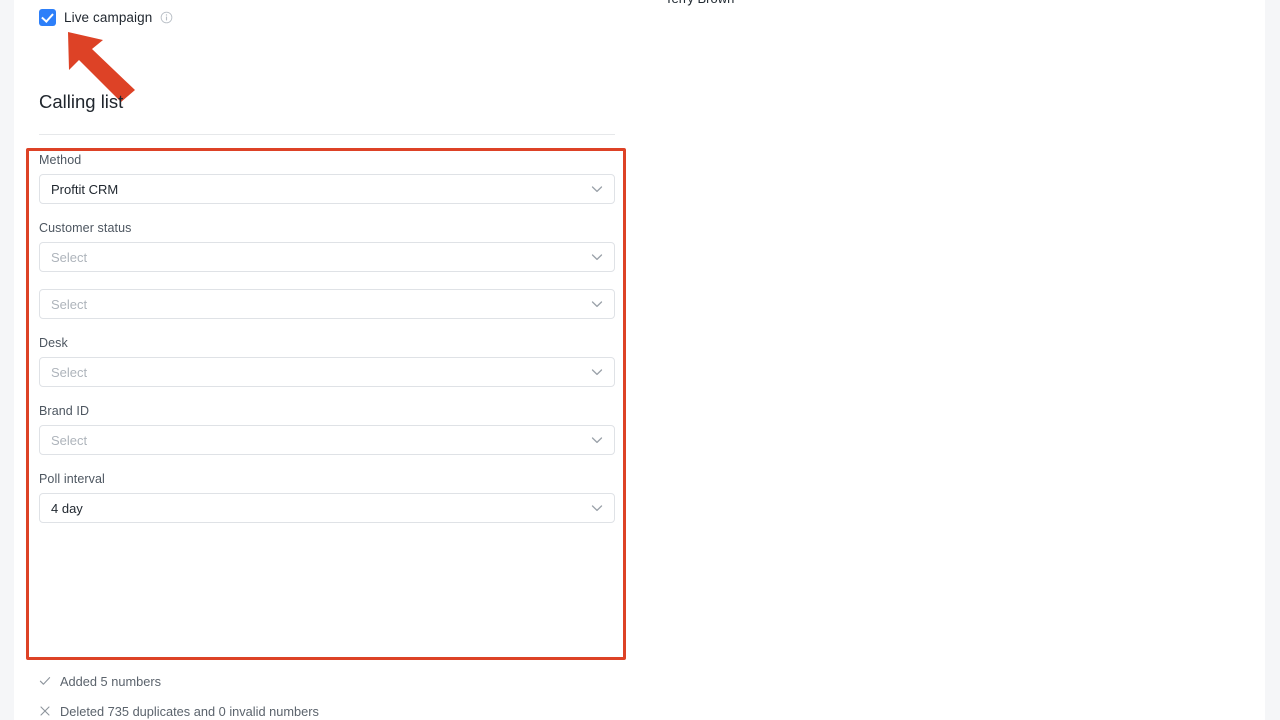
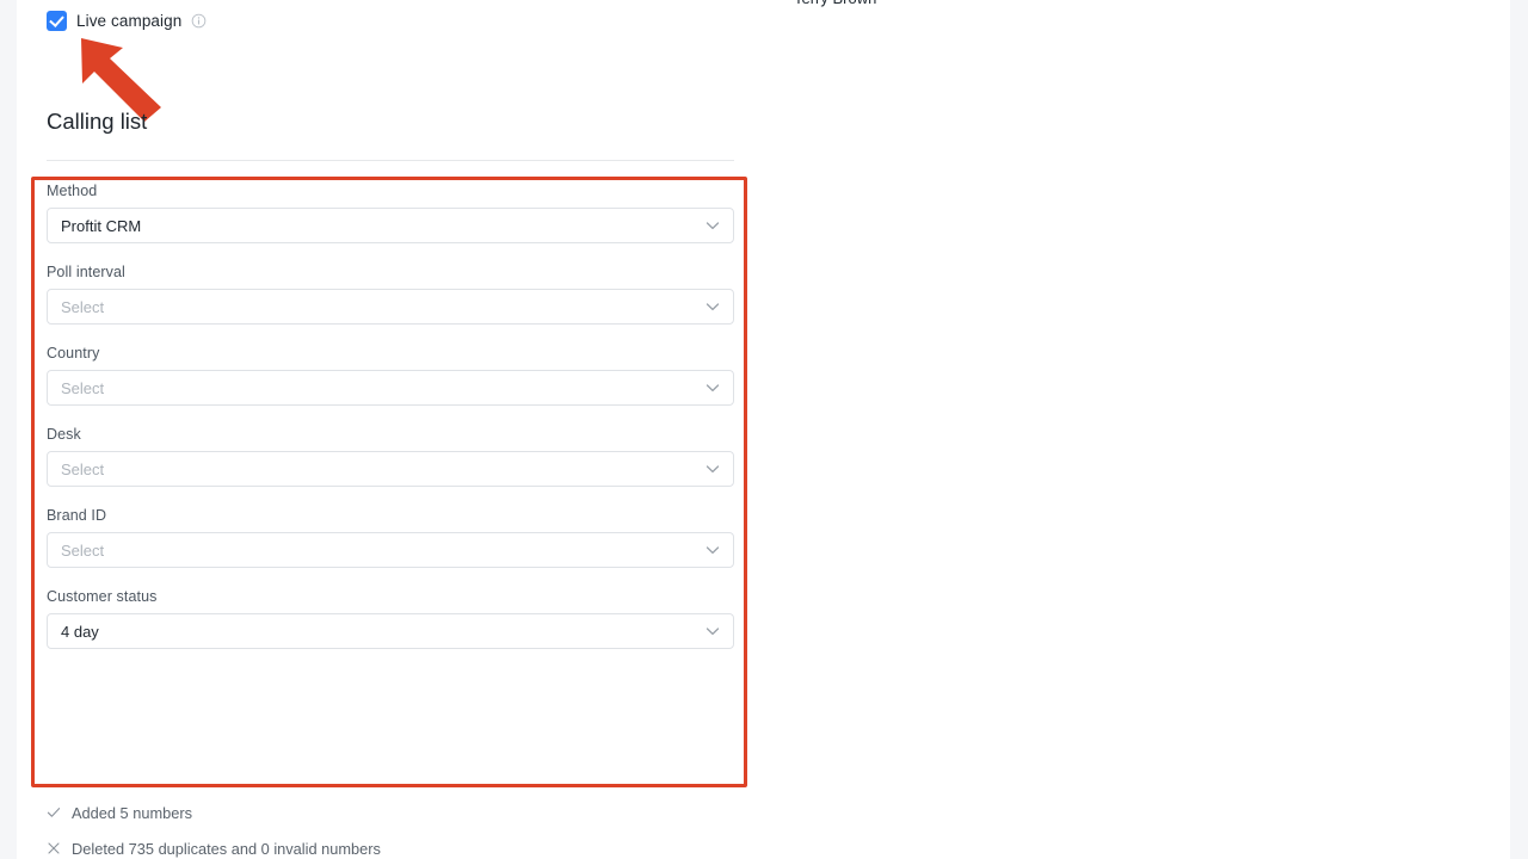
  Live campaign
  Calling list
  Method
  Proftit CRM
- Customer status
+ Poll interval
  Select
+ Country
  Select
  Desk
  Select
  Brand ID
  Select
- Poll interval
+ Customer status
  4 day
  Added 5 numbers
  Deleted 735 duplicates and 0 invalid numbers
